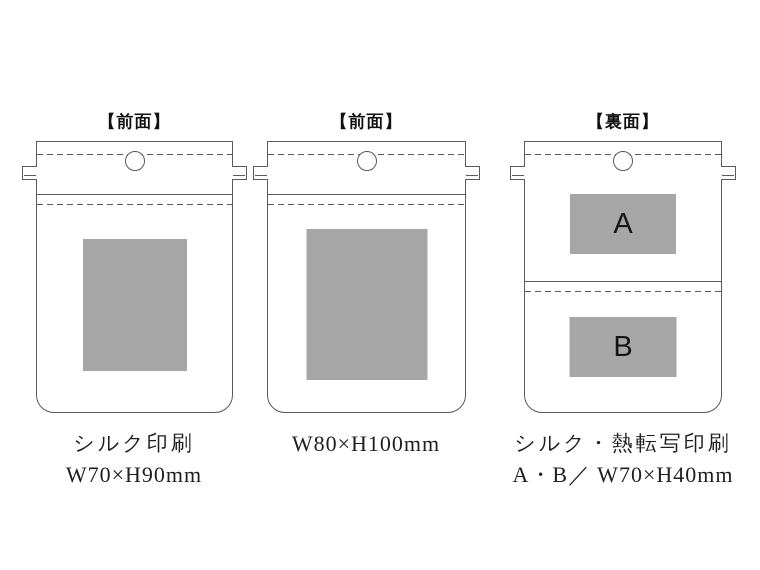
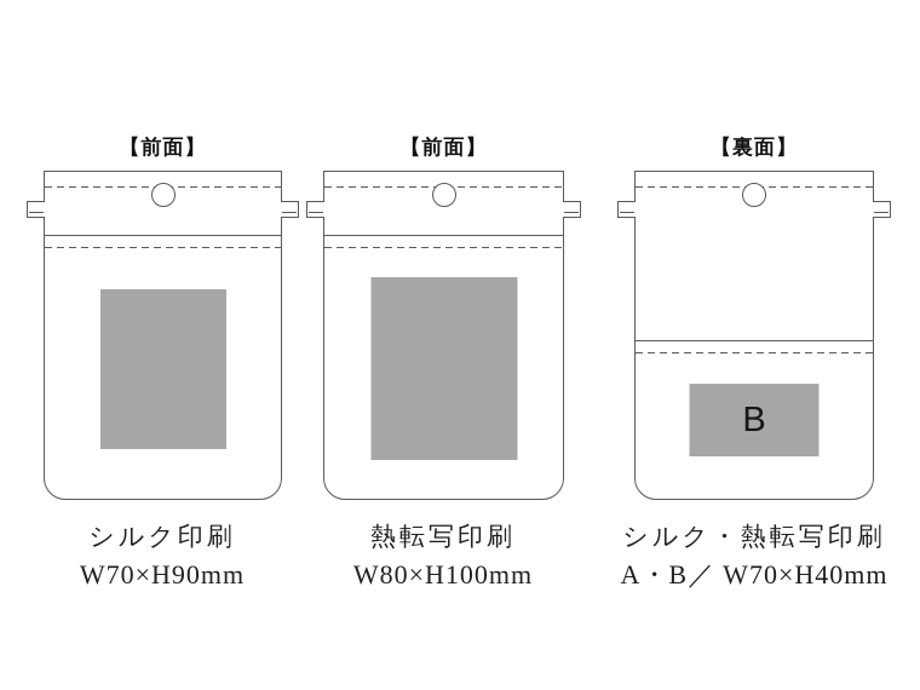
  【前面】
  【前面】
  【裏面】
- A
  B
  シルク印刷
  W70×H90mm
+ 熱転写印刷
  W80×H100mm
  シルク・熱転写印刷
  A・B／ W70×H40mm
